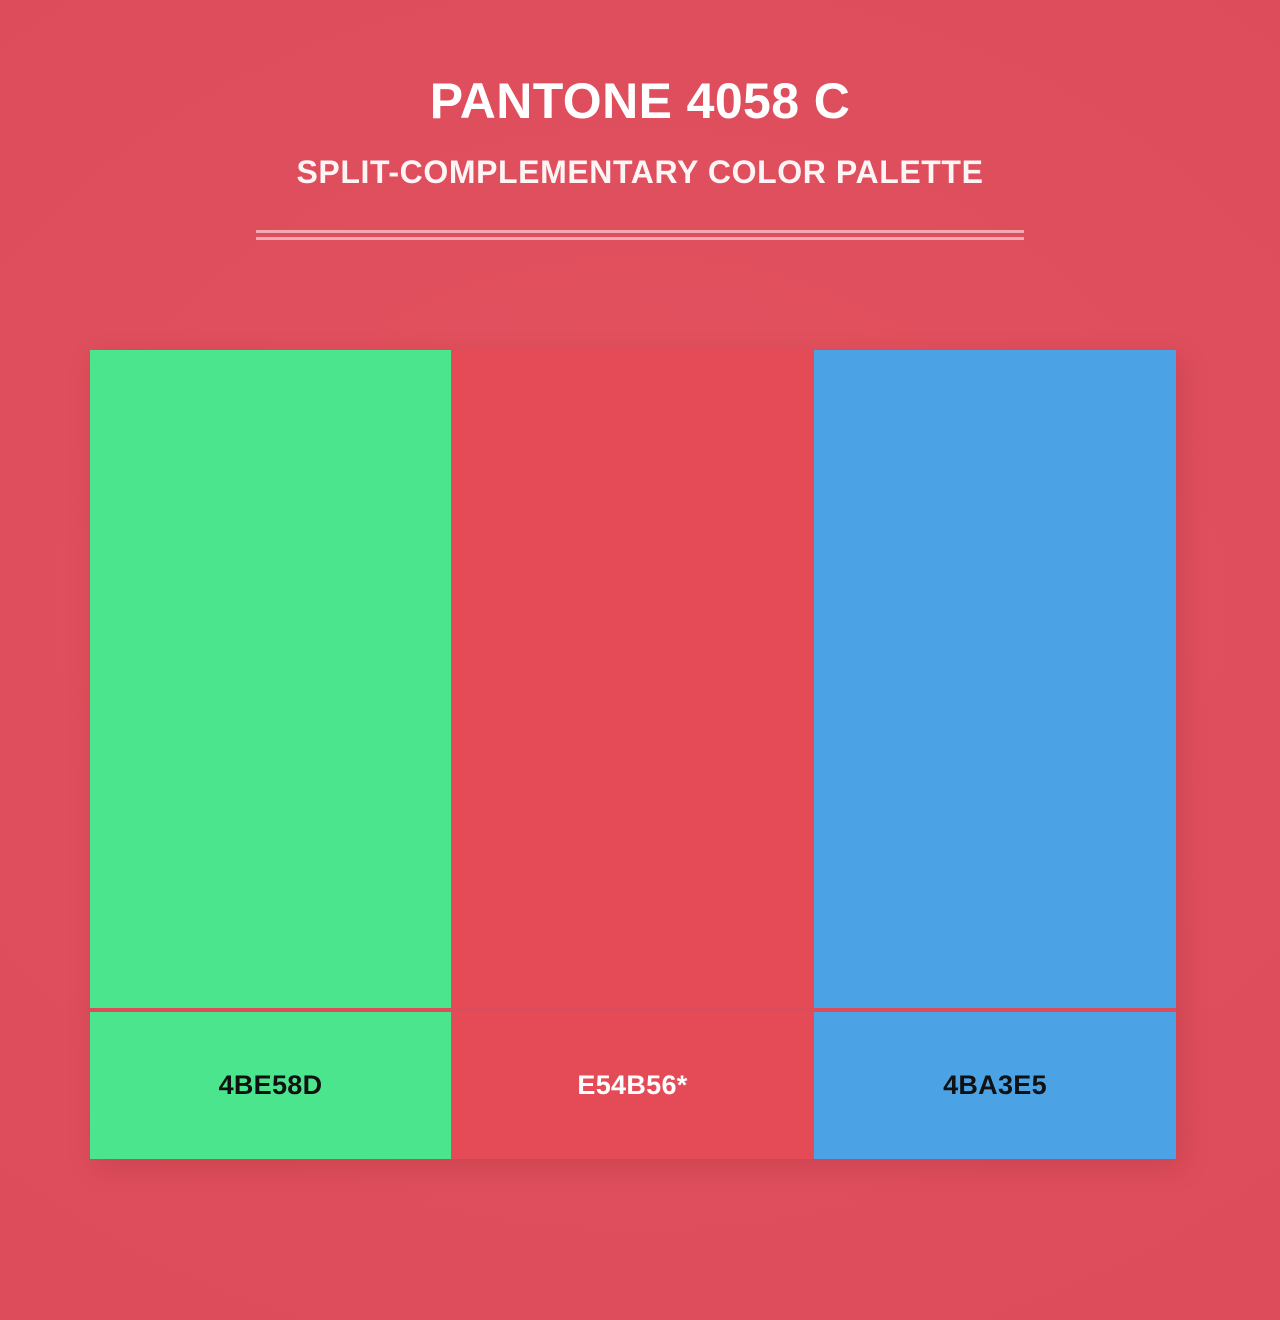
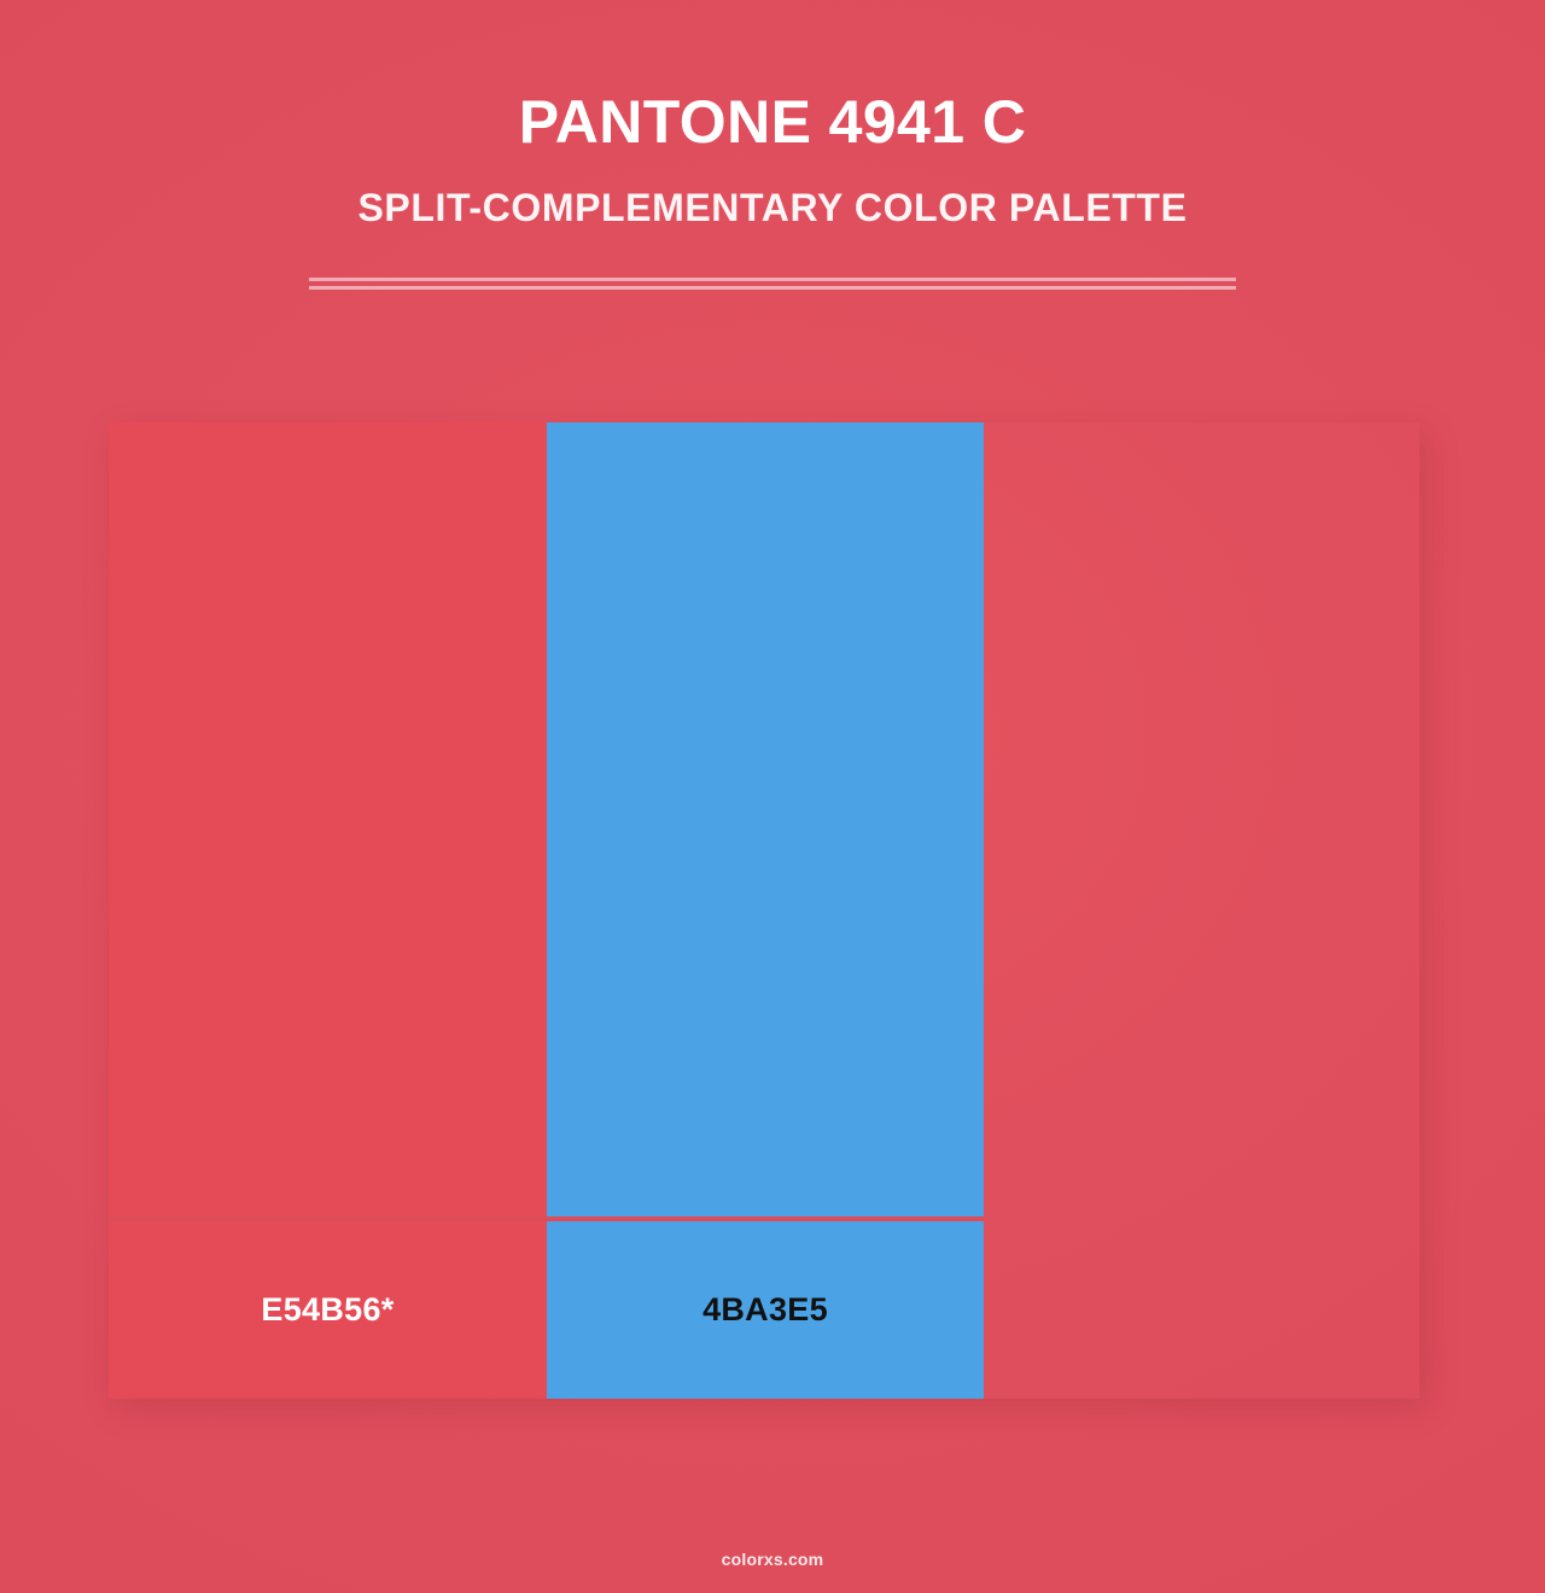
- PANTONE 4058 C
+ PANTONE 4941 C
  SPLIT-COMPLEMENTARY COLOR PALETTE
- 4BE58D
  E54B56*
  4BA3E5
+ colorxs.com
